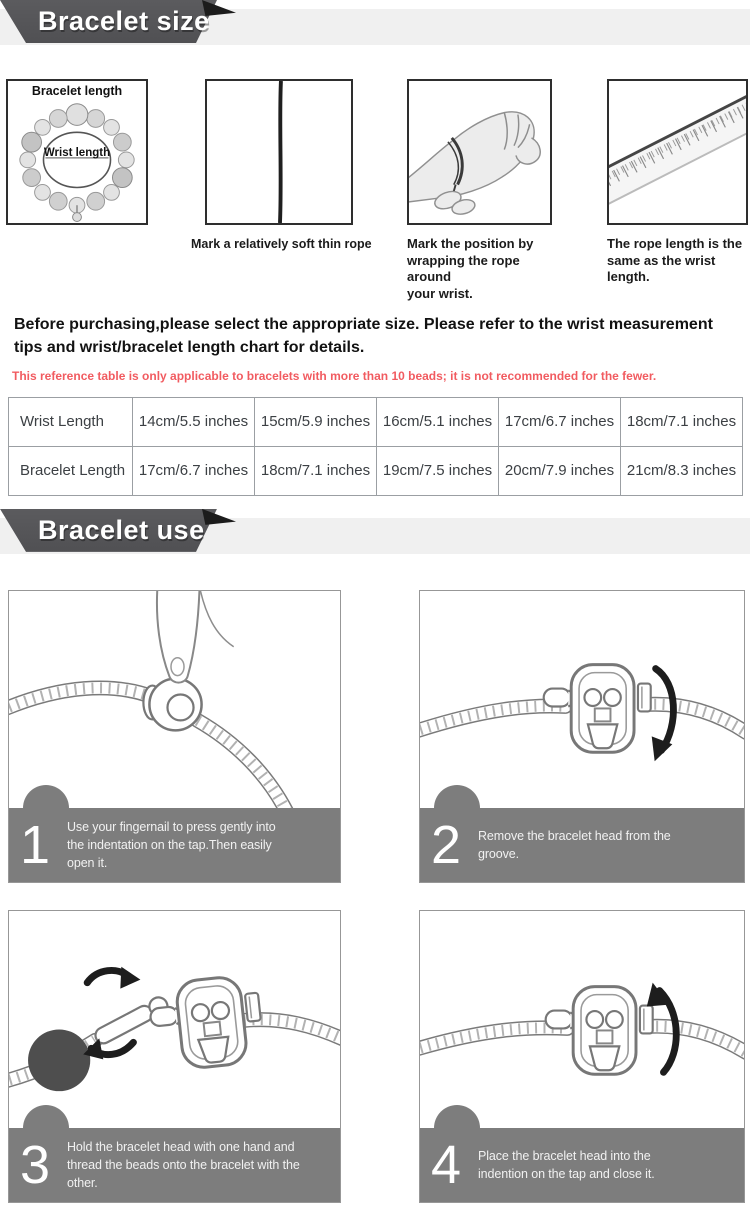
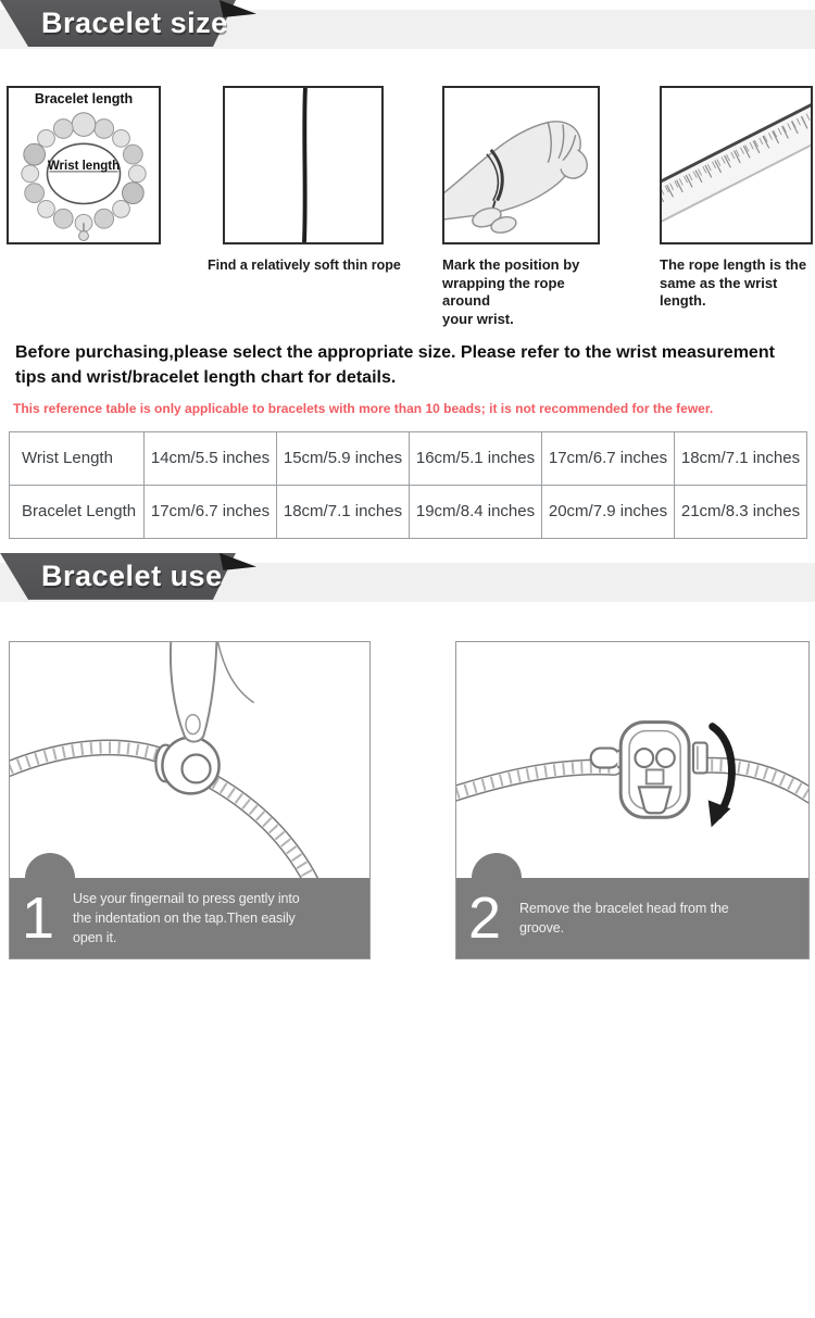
  Bracelet size
  Bracelet length
  Wrist length
- Mark a relatively soft thin rope
+ Find a relatively soft thin rope
  Mark the position by
  wrapping the rope around
  your wrist.
  The rope length is the
  same as the wrist length.
  Before purchasing,please select the appropriate size. Please refer to the wrist measurement
  tips and wrist/bracelet length chart for details.
  This reference table is only applicable to bracelets with more than 10 beads; it is not recommended for the fewer.
  Wrist Length	14cm/5.5 inches	15cm/5.9 inches	16cm/5.1 inches	17cm/6.7 inches	18cm/7.1 inches
- Bracelet Length	17cm/6.7 inches	18cm/7.1 inches	19cm/7.5 inches	20cm/7.9 inches	21cm/8.3 inches
+ Bracelet Length	17cm/6.7 inches	18cm/7.1 inches	19cm/8.4 inches	20cm/7.9 inches	21cm/8.3 inches
  Bracelet use
  1
  Use your fingernail to press gently into
  the indentation on the tap.Then easily
  open it.
  2
  Remove the bracelet head from the
  groove.
- 3
- Hold the bracelet head with one hand and
- thread the beads onto the bracelet with the
- other.
- 4
- Place the bracelet head into the
- indention on the tap and close it.
